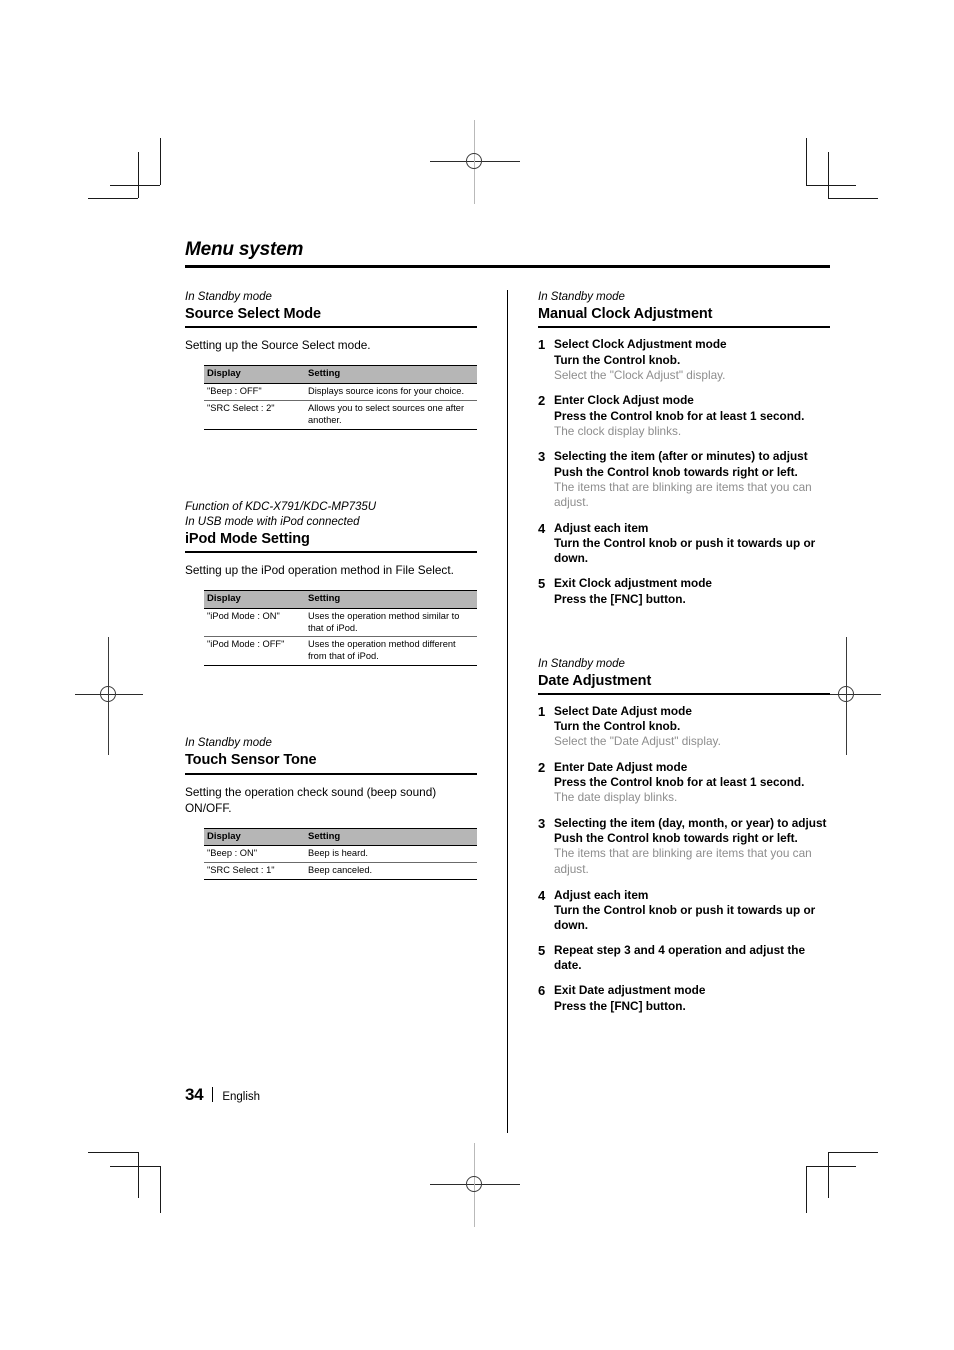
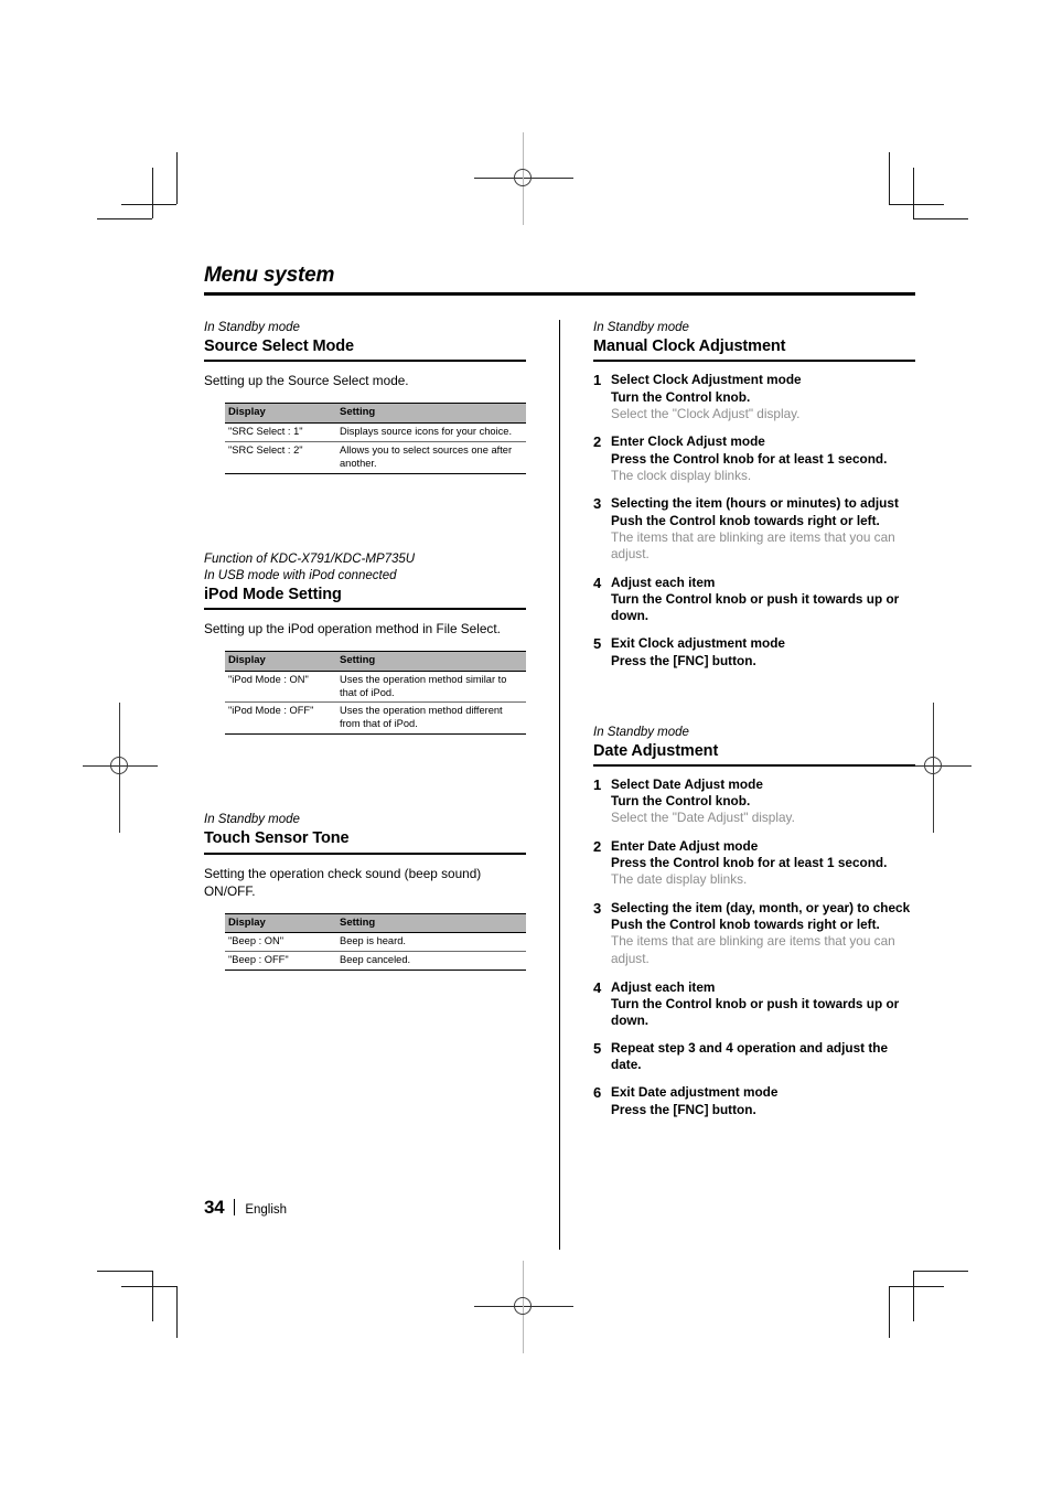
  Menu system
  In Standby mode
  Source Select Mode
  Setting up the Source Select mode.
  Display	Setting
- "Beep : OFF"	Displays source icons for your choice.
+ "SRC Select : 1"	Displays source icons for your choice.
  "SRC Select : 2"	Allows you to select sources one after another.
  Function of KDC-X791/KDC-MP735U
  In USB mode with iPod connected
  iPod Mode Setting
  Setting up the iPod operation method in File Select.
  Display	Setting
  "iPod Mode : ON"	Uses the operation method similar to that of iPod.
  "iPod Mode : OFF"	Uses the operation method different from that of iPod.
  In Standby mode
  Touch Sensor Tone
  Setting the operation check sound (beep sound) ON/OFF.
  Display	Setting
  "Beep : ON"	Beep is heard.
- "SRC Select : 1"	Beep canceled.
+ "Beep : OFF"	Beep canceled.
  In Standby mode
  Manual Clock Adjustment
  1
  Select Clock Adjustment mode
  Turn the Control knob.
  Select the "Clock Adjust" display.
  2
  Enter Clock Adjust mode
  Press the Control knob for at least 1 second.
  The clock display blinks.
  3
- Selecting the item (after or minutes) to adjust
+ Selecting the item (hours or minutes) to adjust
  Push the Control knob towards right or left.
  The items that are blinking are items that you can adjust.
  4
  Adjust each item
  Turn the Control knob or push it towards up or down.
  5
  Exit Clock adjustment mode
  Press the [FNC] button.
  In Standby mode
  Date Adjustment
  1
  Select Date Adjust mode
  Turn the Control knob.
  Select the "Date Adjust" display.
  2
  Enter Date Adjust mode
  Press the Control knob for at least 1 second.
  The date display blinks.
  3
- Selecting the item (day, month, or year) to adjust
+ Selecting the item (day, month, or year) to check
  Push the Control knob towards right or left.
  The items that are blinking are items that you can adjust.
  4
  Adjust each item
  Turn the Control knob or push it towards up or down.
  5
  Repeat step 3 and 4 operation and adjust the date.
  6
  Exit Date adjustment mode
  Press the [FNC] button.
  34
  English
